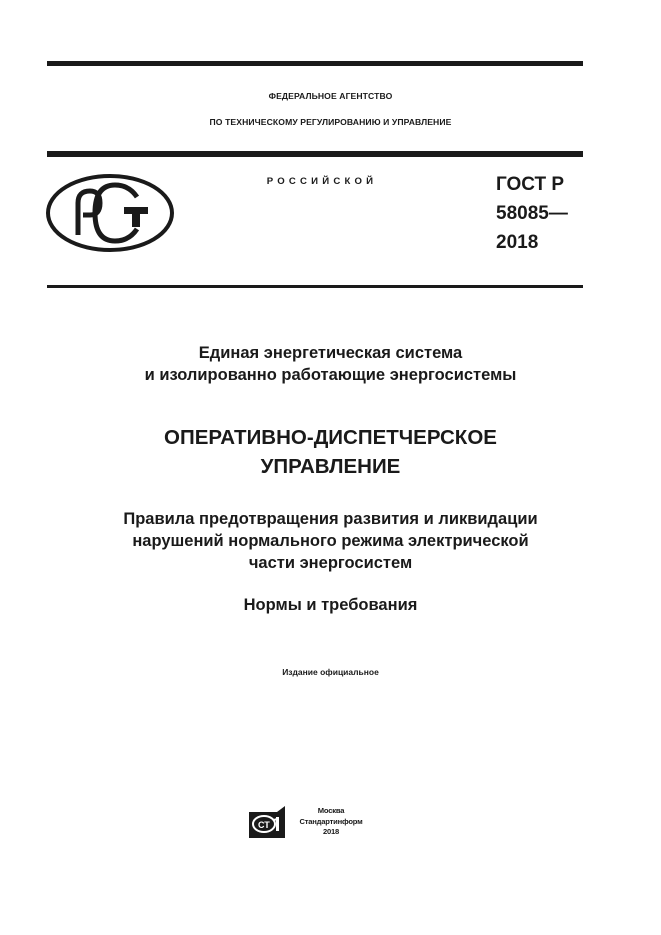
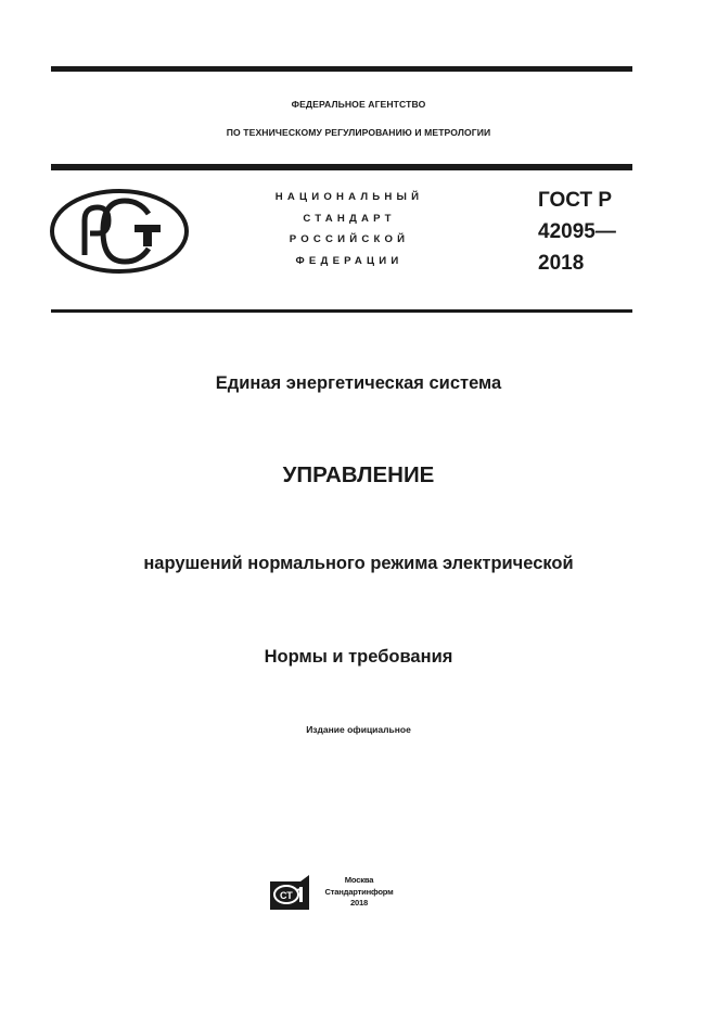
  ФЕДЕРАЛЬНОЕ АГЕНТСТВО
- ПО ТЕХНИЧЕСКОМУ РЕГУЛИРОВАНИЮ И УПРАВЛЕНИЕ
+ ПО ТЕХНИЧЕСКОМУ РЕГУЛИРОВАНИЮ И МЕТРОЛОГИИ
+ НАЦИОНАЛЬНЫЙ
+ СТАНДАРТ
  РОССИЙСКОЙ
+ ФЕДЕРАЦИИ
  ГОСТ Р
- 58085—
+ 42095—
  2018
  Единая энергетическая система
- и изолированно работающие энергосистемы
- ОПЕРАТИВНО-ДИСПЕТЧЕРСКОЕ
  УПРАВЛЕНИЕ
- Правила предотвращения развития и ликвидации
  нарушений нормального режима электрической
- части энергосистем
  Нормы и требования
  Издание официальное
  СТ
  Москва
  Стандартинформ
  2018
